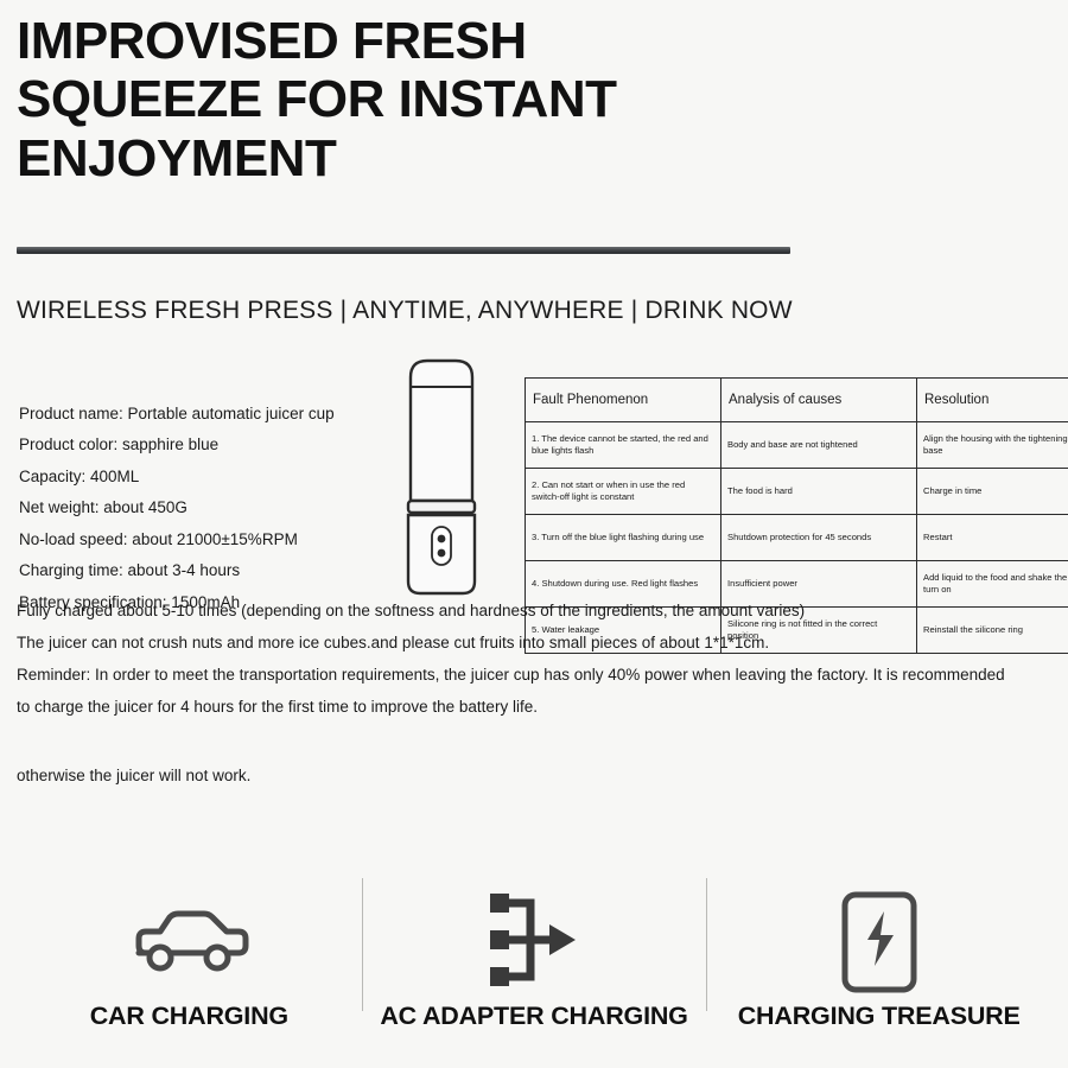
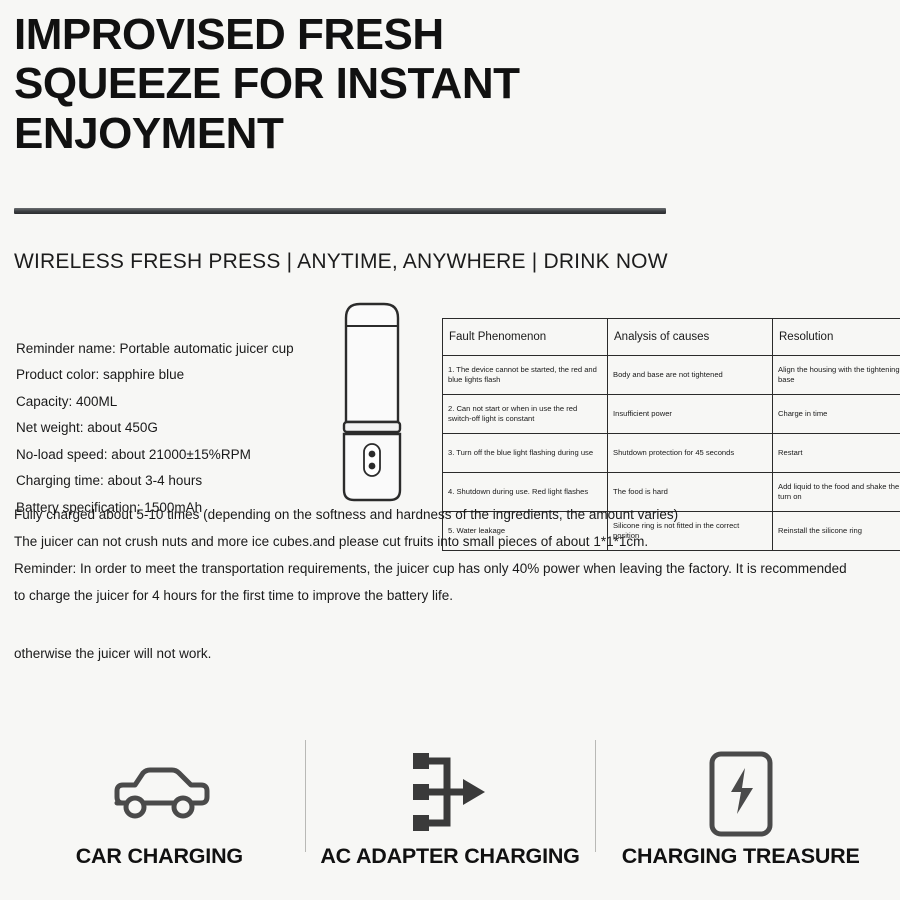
  IMPROVISED FRESH
  SQUEEZE FOR INSTANT
  ENJOYMENT
  WIRELESS FRESH PRESS | ANYTIME, ANYWHERE | DRINK NOW
- Product name: Portable automatic juicer cup
+ Reminder name: Portable automatic juicer cup
  Product color: sapphire blue
  Capacity: 400ML
  Net weight: about 450G
  No-load speed: about 21000±15%RPM
  Charging time: about 3-4 hours
  Battery specification: 1500mAh
  Fault Phenomenon	Analysis of causes	Resolution
  1. The device cannot be started, the red and blue lights flash	Body and base are not tightened	Align the housing with the tightening base
- 2. Can not start or when in use the red switch-off light is constant	The food is hard	Charge in time
+ 2. Can not start or when in use the red switch-off light is constant	Insufficient power	Charge in time
  3. Turn off the blue light flashing during use	Shutdown protection for 45 seconds	Restart
- 4. Shutdown during use. Red light flashes	Insufficient power	Add liquid to the food and shake the turn on
+ 4. Shutdown during use. Red light flashes	The food is hard	Add liquid to the food and shake the turn on
  5. Water leakage	Silicone ring is not fitted in the correct position	Reinstall the silicone ring
  Fully charged about 5-10 times (depending on the softness and hardness of the ingredients, the amount varies)
  The juicer can not crush nuts and more ice cubes.and please cut fruits into small pieces of about 1*1*1cm.
  Reminder: In order to meet the transportation requirements, the juicer cup has only 40% power when leaving the factory. It is recommended
  to charge the juicer for 4 hours for the first time to improve the battery life.
  otherwise the juicer will not work.
  CAR CHARGING
  AC ADAPTER CHARGING
  CHARGING TREASURE
